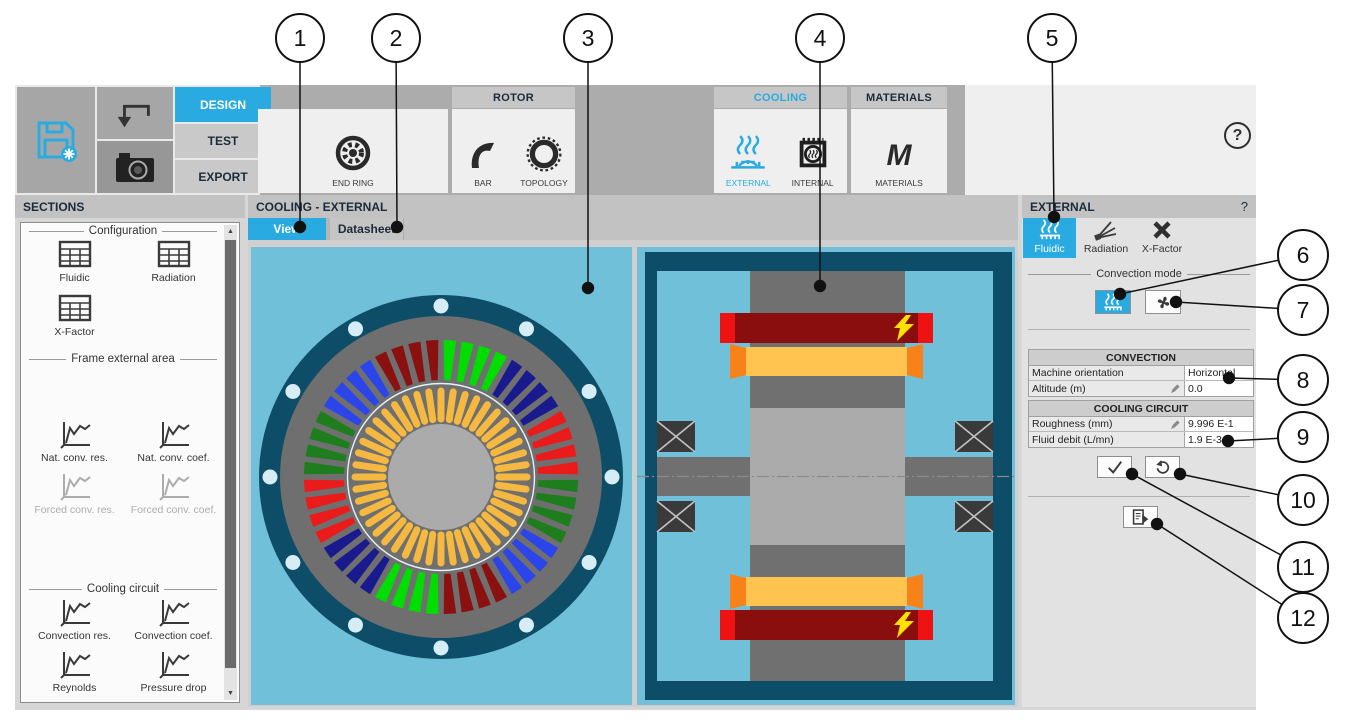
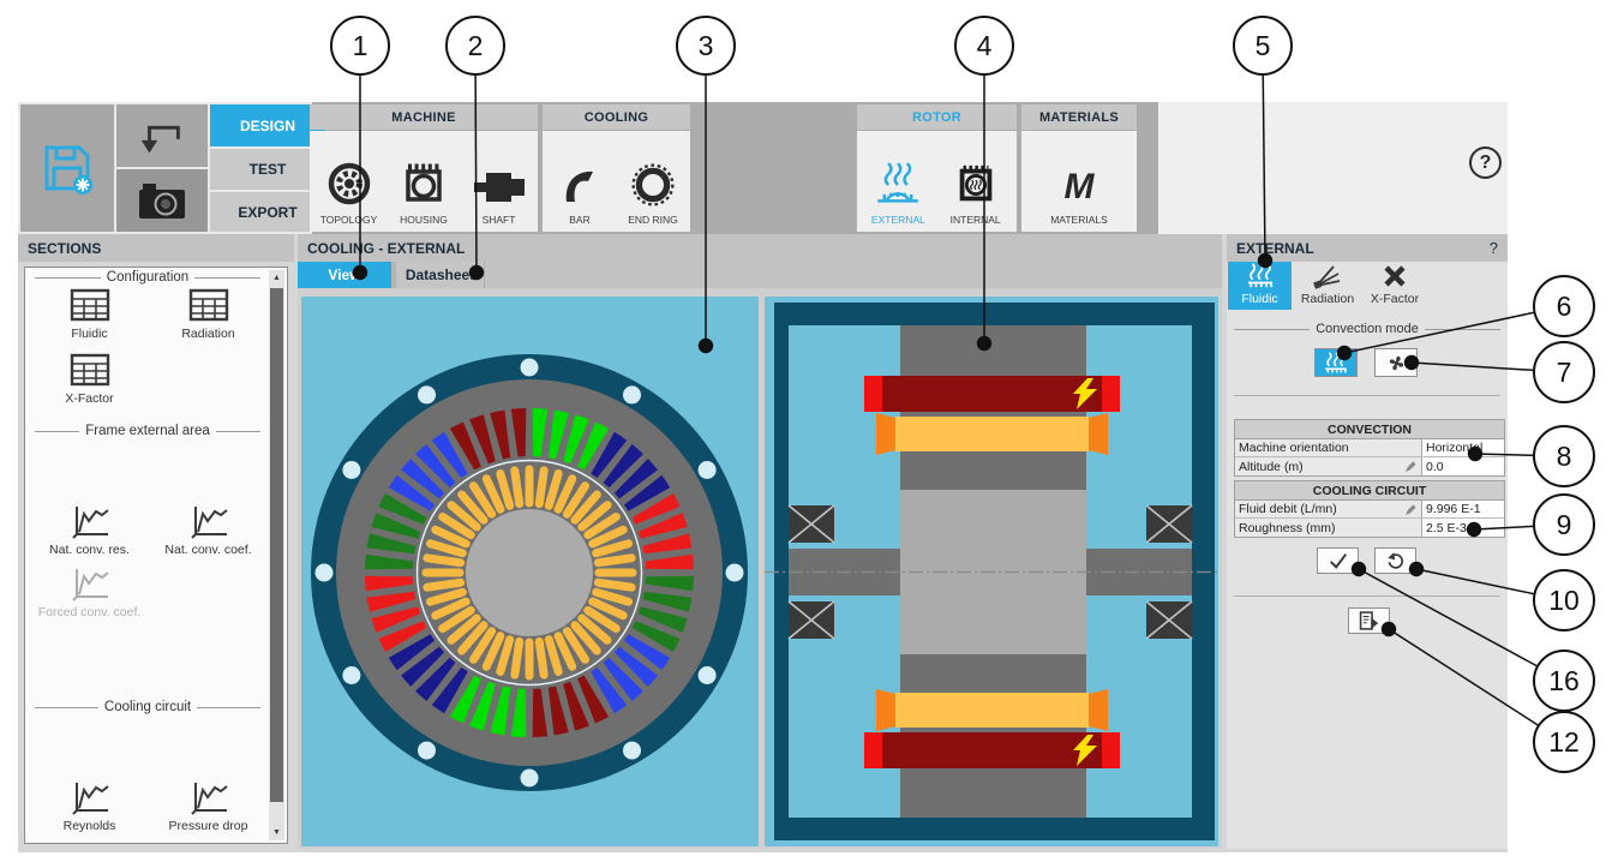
  DESIGN
  TEST
  EXPORT
+ MACHINE
- END RING
+ TOPOLOGY
+ HOUSING
+ SHAFT
- ROTOR
+ COOLING
  BAR
- TOPOLOGY
+ END RING
- COOLING
+ ROTOR
  EXTERNAL
  INTERAL
  MATERIALS
  M
  MATERIALS
  ?
  SECTIONS
  Configuration
  Fluidic
  Radiation
  X-Factor
  Frame external area
  Nat. conv. res.
  Nat. conv. coef.
- Forced conv. res.
  Forced conv. coef.
  Cooling circuit
- Convection res.
- Convection coef.
  Reynolds
  Pressure drop
  COOLING - EXTERNAL
  Vie
  Datashee
  EXTERNAL
  ?
  Fluidic
  Radiation
  X-Factor
  Convection mode
  CONVECTION
  Machine orientation
  Horizonl
  Altitude (m)
  0.0
  COOLING CIRCUIT
- Roughness (mm)
+ Fluid debit (L/mn)
  9.996 E-1
- Fluid debit (L/mn)
+ Roughness (mm)
- 1.9 E-3
+ 2.5 E-3
  1
  2
  3
  4
  5
  6
  7
  8
  9
  10
- 11
+ 16
  12
